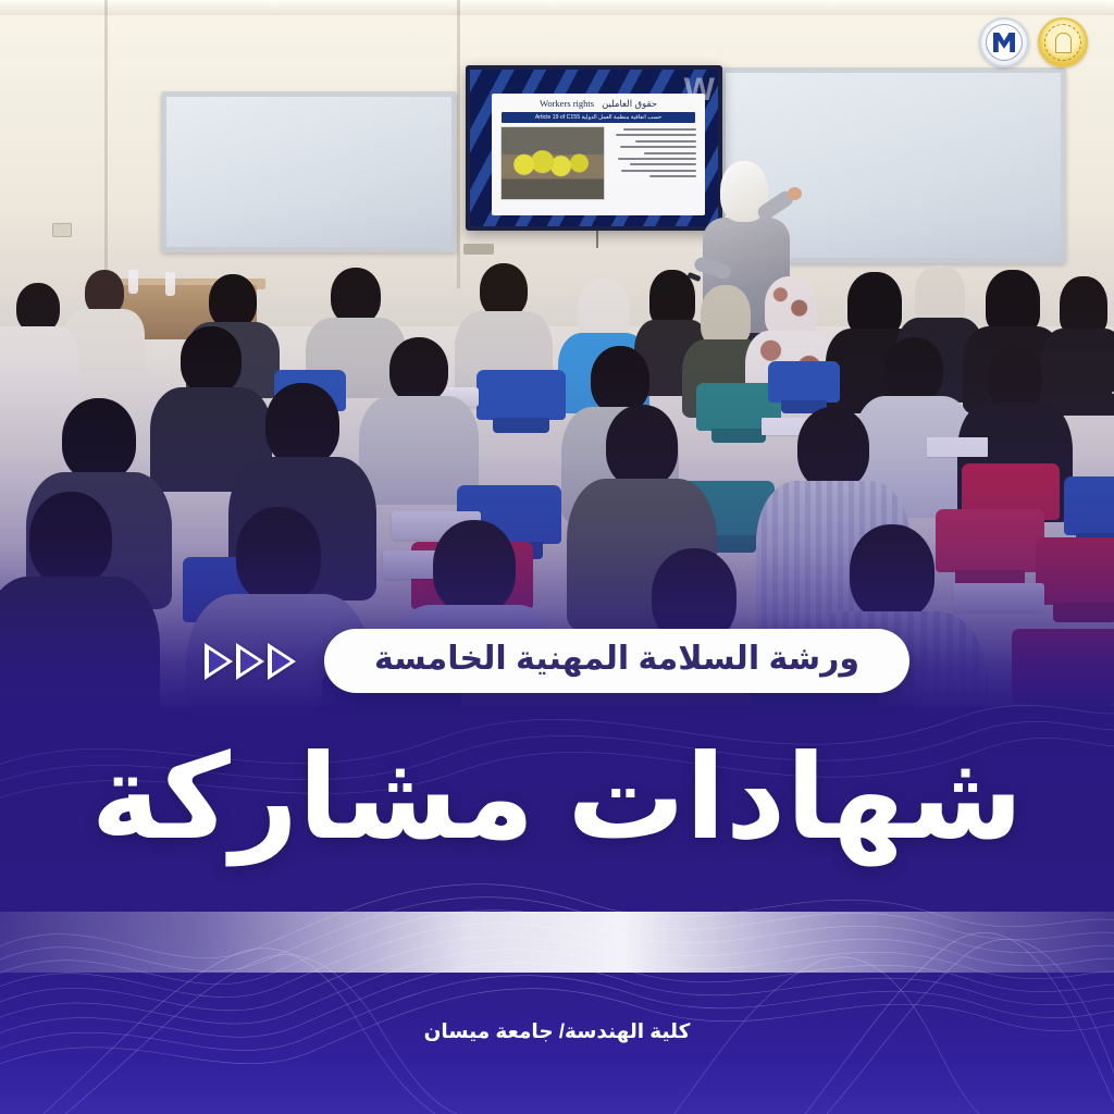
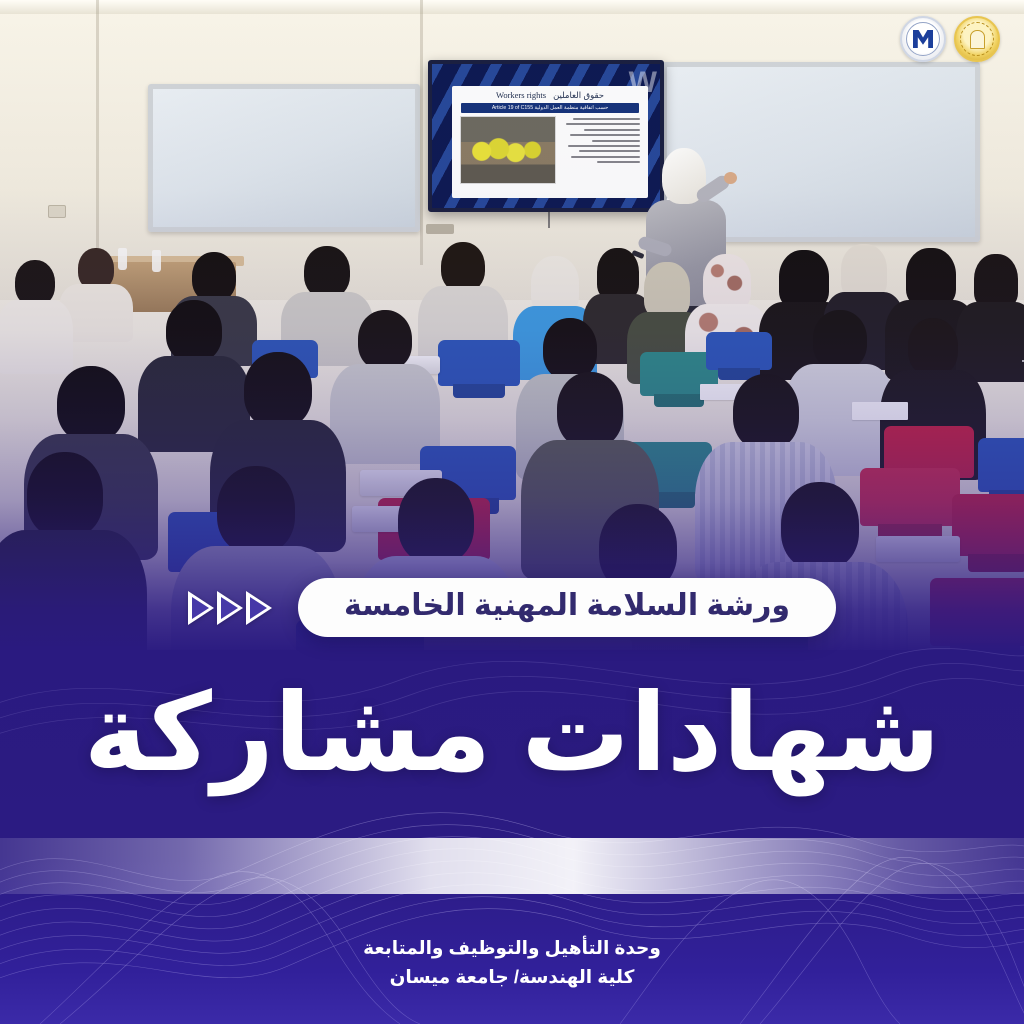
  ورشة السلامة المهنية الخامسة
  شهادات مشاركة
+ وحدة التأهيل والتوظيف والمتابعة
  كلية الهندسة/ جامعة ميسان
